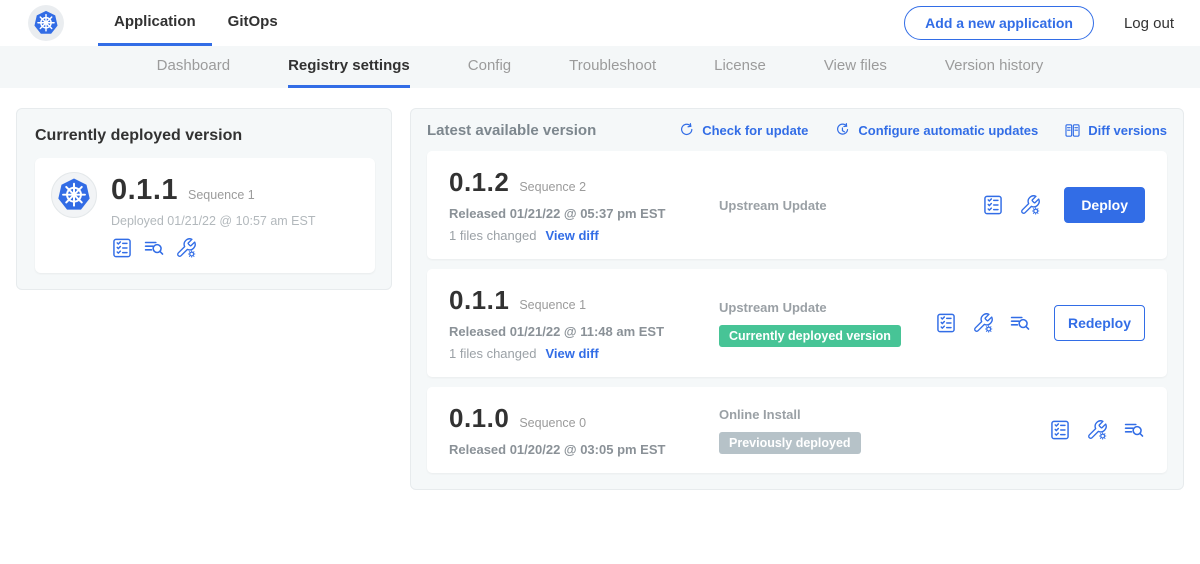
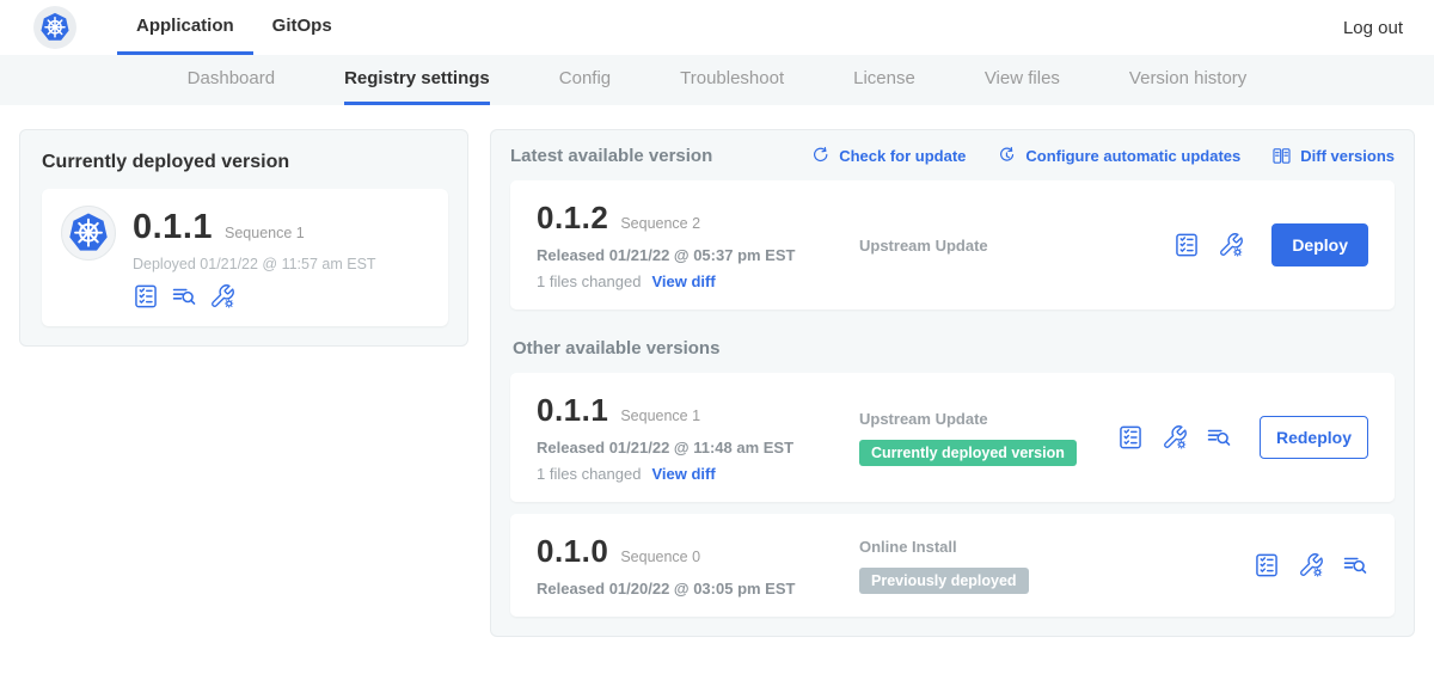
  Application
  GitOps
- Add a new application
  Log out
  Dashboard
  Registry settings
  Config
  Troubleshoot
  License
  View files
  Version history
  Currently deployed version
  0.1.1
  Sequence 1
- Deployed 01/21/22 @ 10:57 am EST
+ Deployed 01/21/22 @ 11:57 am EST
  Latest available version
  Check for update
  Configure automatic updates
  Diff versions
  0.1.2
  Sequence 2
  Released 01/21/22 @ 05:37 pm EST
  1 files changed
  View diff
  Upstream Update
  Deploy
+ Other available versions
  0.1.1
  Sequence 1
  Released 01/21/22 @ 11:48 am EST
  1 files changed
  View diff
  Upstream Update
  Currently deployed version
  Redeploy
  0.1.0
  Sequence 0
  Released 01/20/22 @ 03:05 pm EST
  Online Install
  Previously deployed
